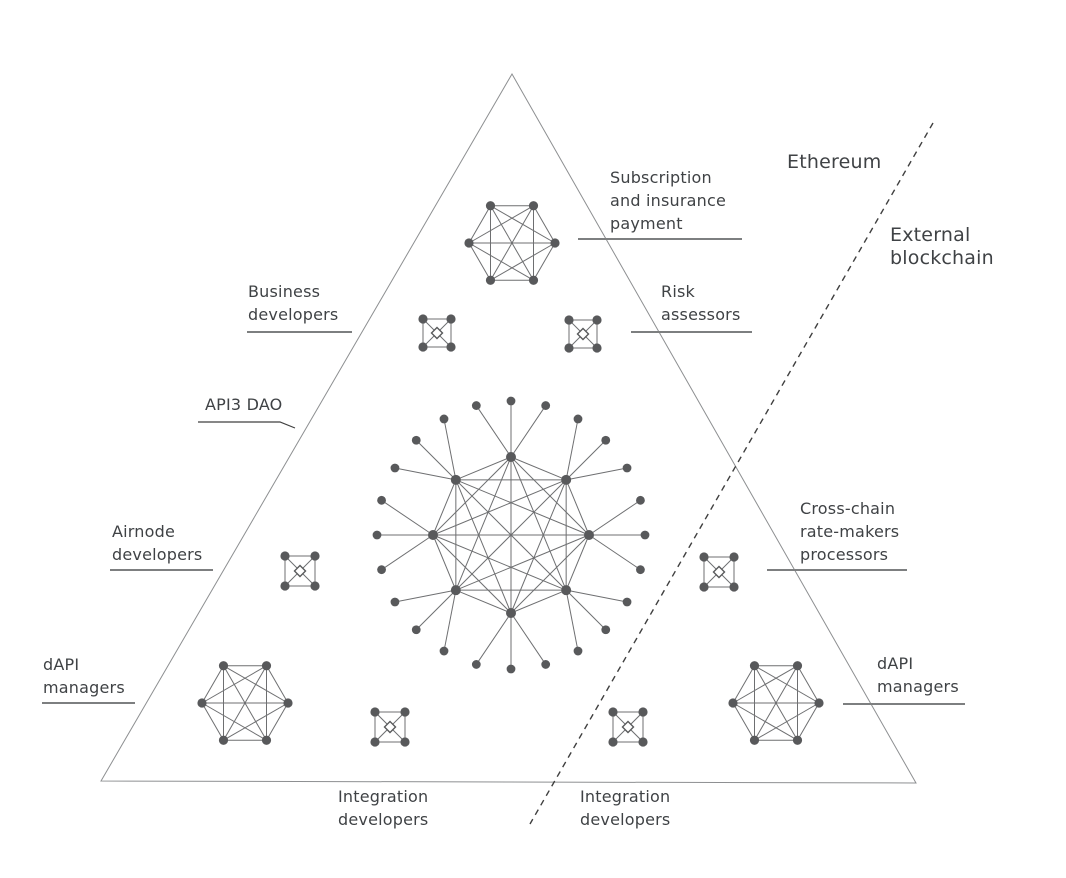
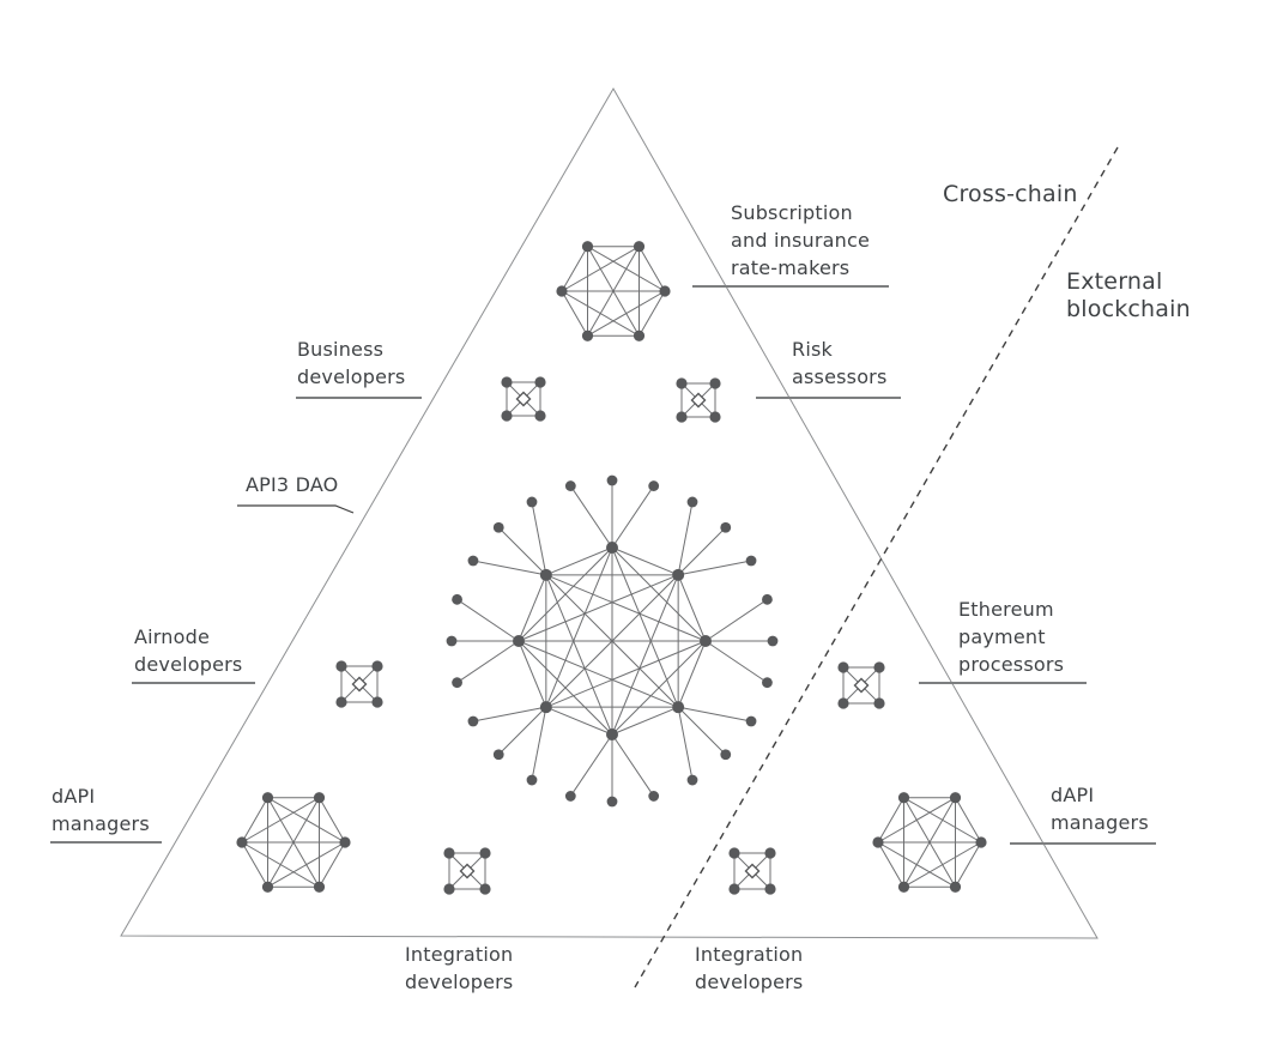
  Subscription
  and insurance
- payment
+ rate-makers
  Risk
  assessors
- Ethereum
+ Cross-chain
  External
  blockchain
  Business
  developers
  API3 DAO
  Airnode
  developers
  dAPI
  managers
  Integration
  developers
  Integration
  developers
- Cross-chain
+ Ethereum
- rate-makers
+ payment
  processors
  dAPI
  managers
